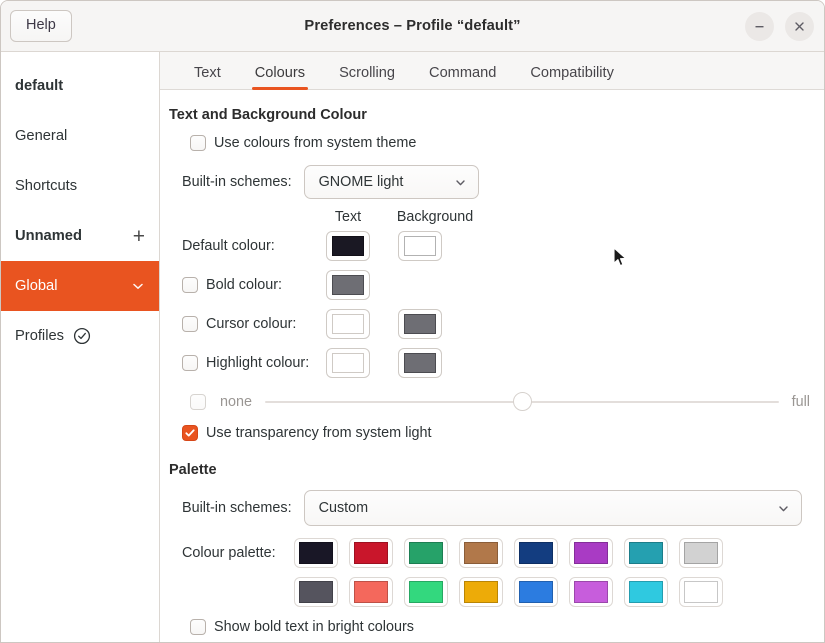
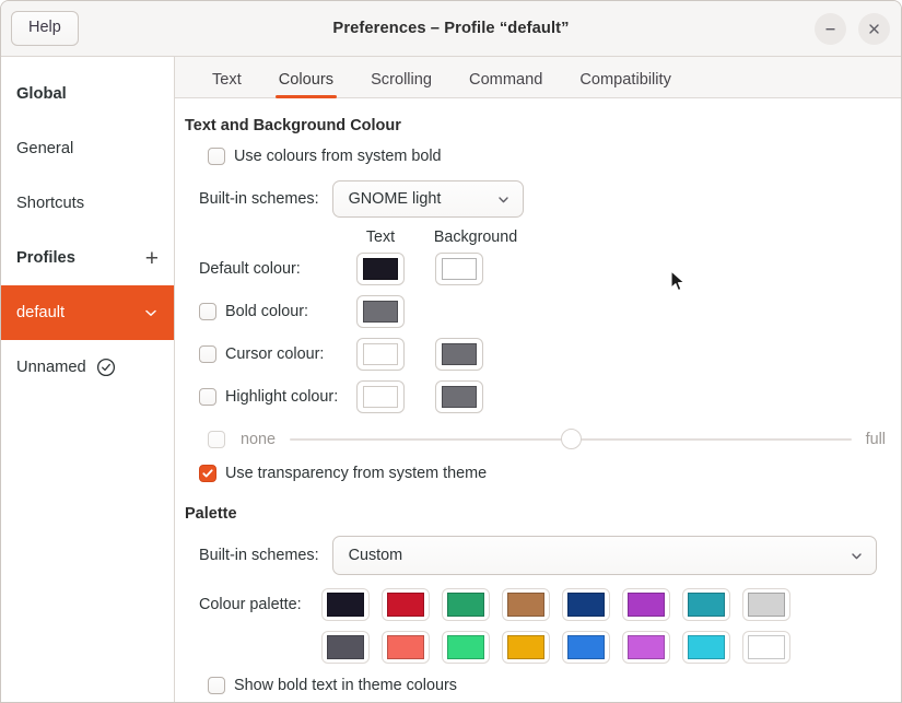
  Help
  Preferences – Profile “default”
- default
+ Global
  General
  Shortcuts
- Unnamed
+ Profiles
  +
- Global
+ default
- Profiles
+ Unnamed
  Text
  Colours
  Scrolling
  Command
  Compatibility
  Text and Background Colour
- Use colours from system theme
+ Use colours from system bold
  Built-in schemes:
  GNOME light
  Text
  Background
  Default colour:
  Bold colour:
  Cursor colour:
  Highlight colour:
  none
  full
- Use transparency from system light
+ Use transparency from system theme
  Palette
  Built-in schemes:
  Custom
  Colour palette:
- Show bold text in bright colours
+ Show bold text in theme colours
